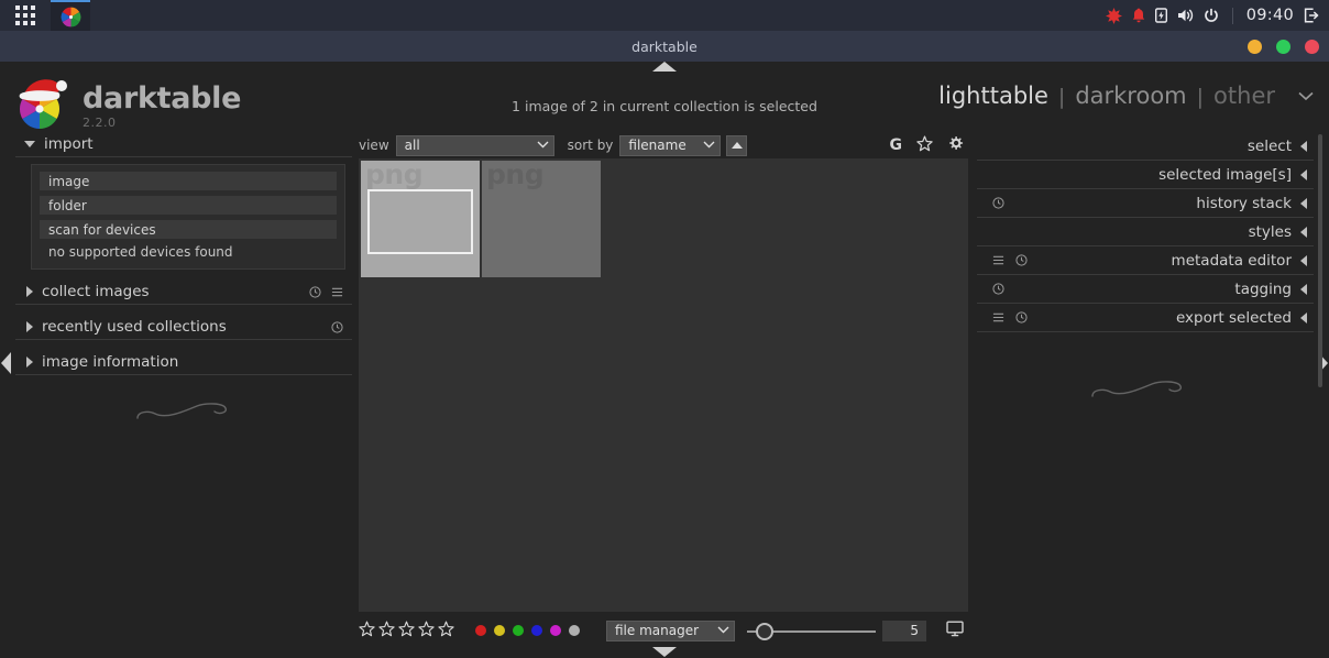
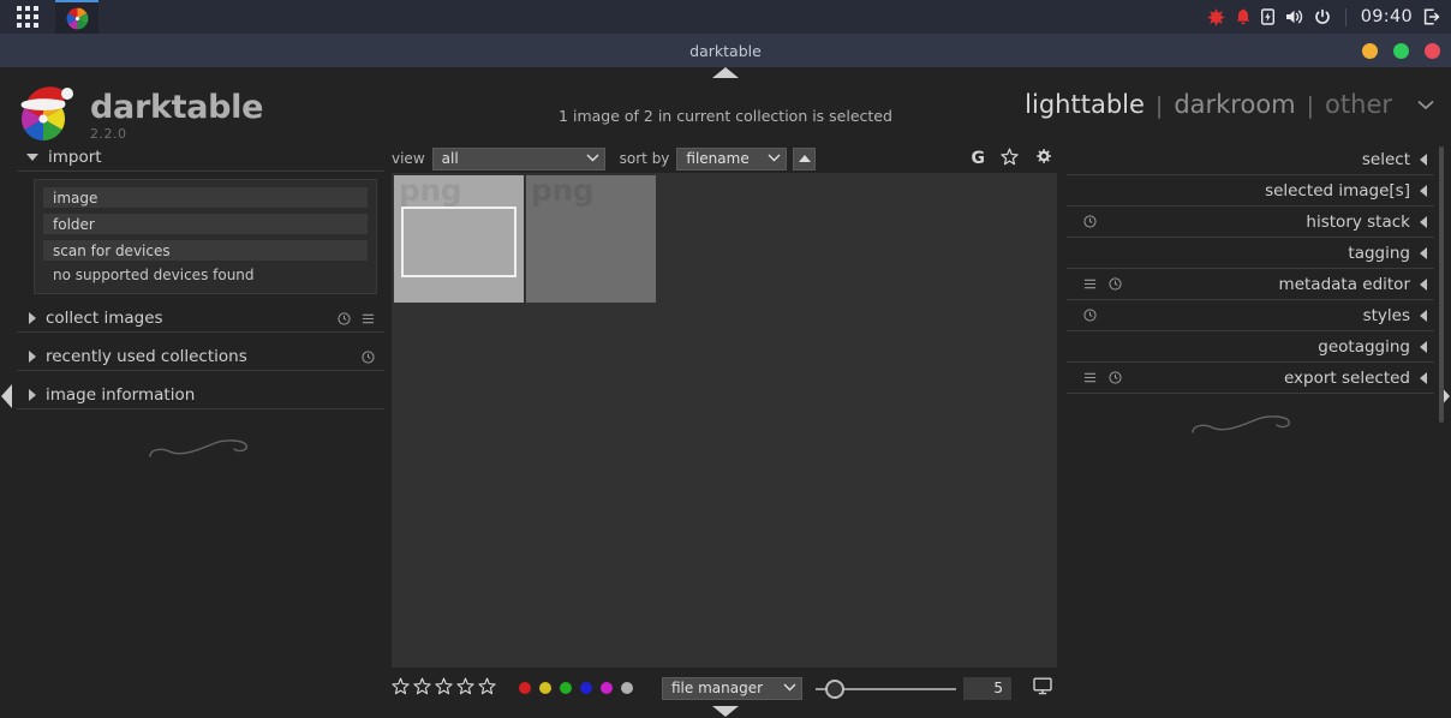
  09:40
  darktable
  darktable
  2.2.0
  1 image of 2 in current collection is selected
  lighttable
  |
  darkroom
  |
  other
  import
  image
  folder
  scan for devices
  no supported devices found
  collect images
  recently used collections
  image information
  view
  all
  sort by
  filename
  G
  png
  png
  file manager
  5
  select
  selected image[s]
  history stack
- styles
+ tagging
  metadata editor
- tagging
+ styles
+ geotagging
  export selected
